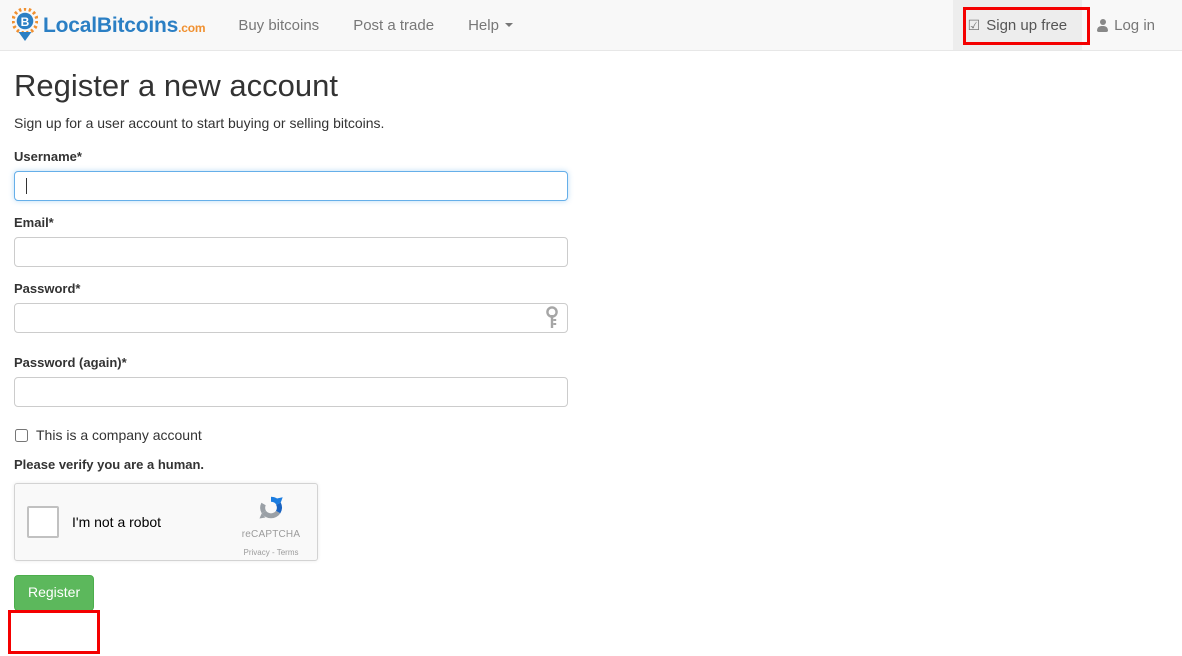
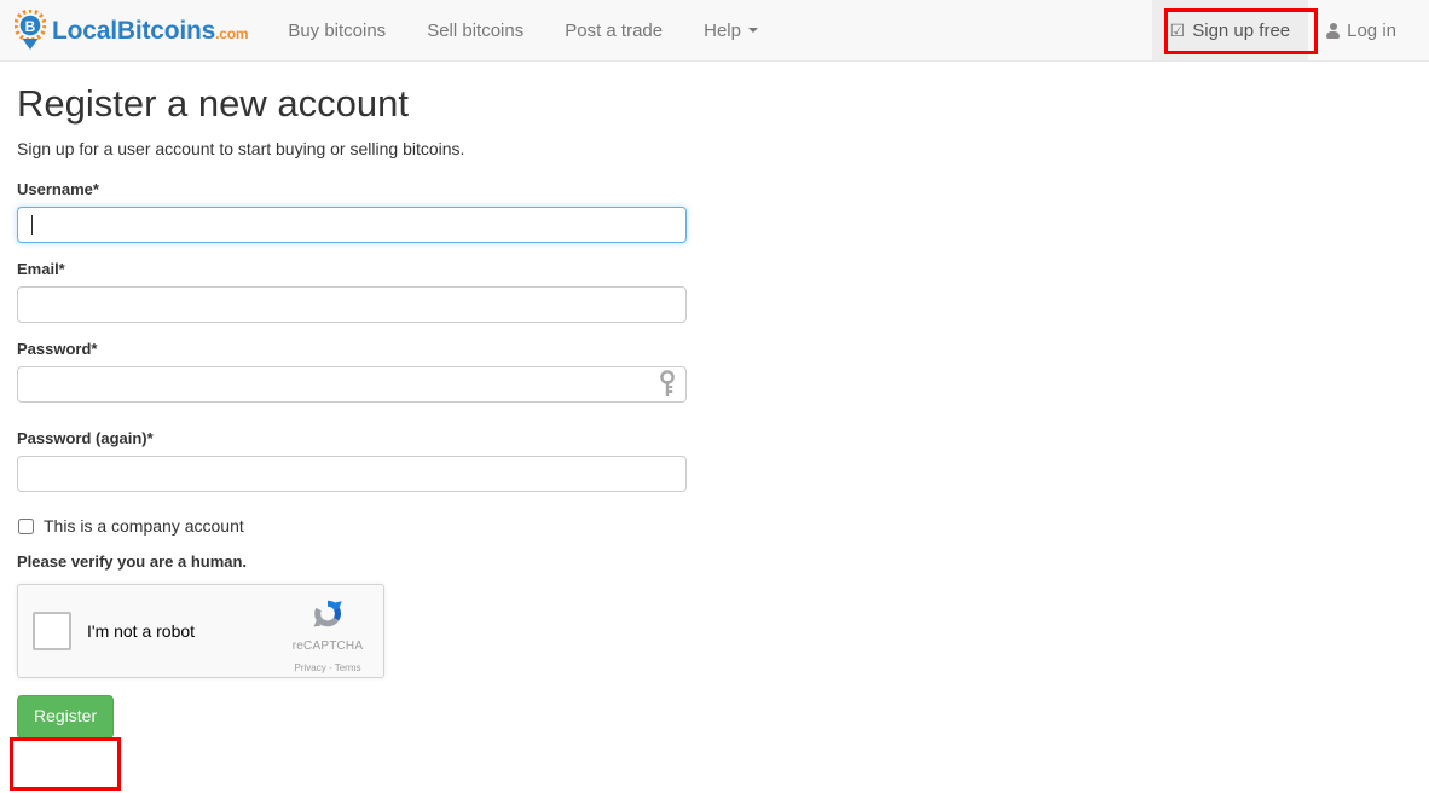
  B
  LocalBitcoins.com
  Buy bitcoins
+ Sell bitcoins
  Post a trade
  Help
  ☑
  Sign up free
  Log in
  Register a new account
  Sign up for a user account to start buying or selling bitcoins.
  Username*
  Email*
  Password*
  Password (again)*
  This is a company account
  Please verify you are a human.
  I'm not a robot
  reCAPTCHA Privacy - Terms
  Register
